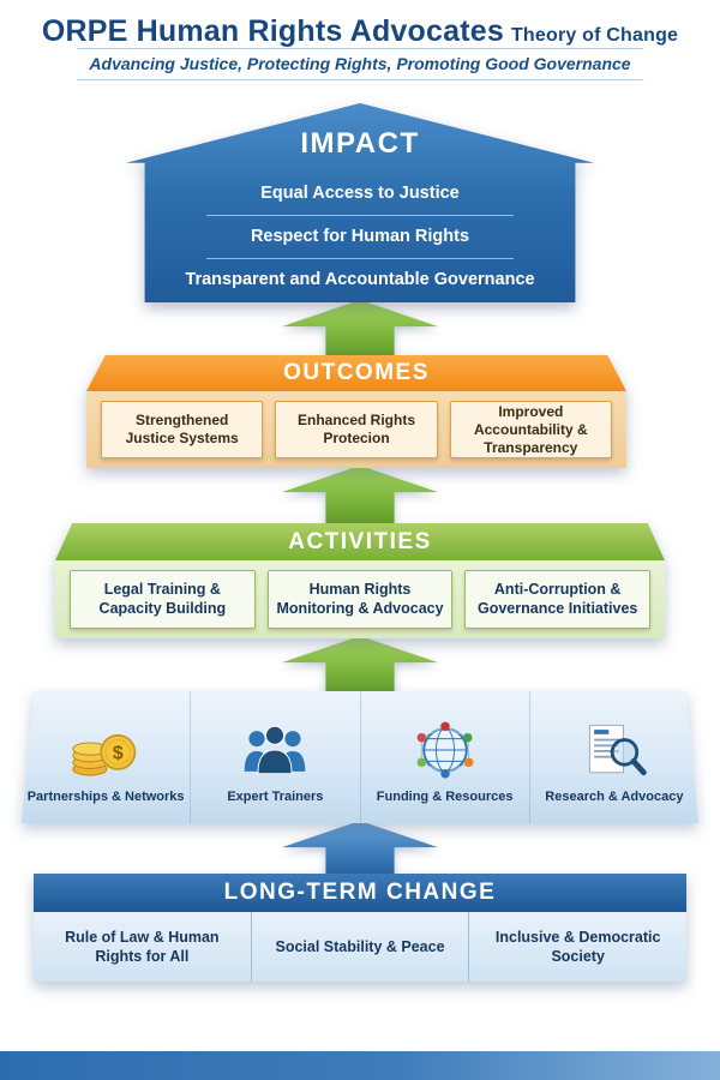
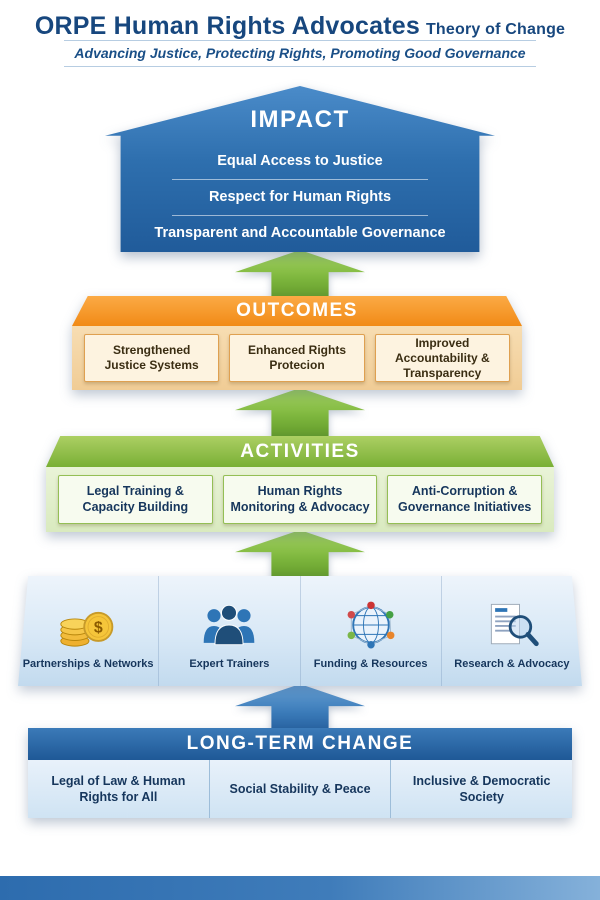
  ORPE Human Rights Advocates Theory of Change
  Advancing Justice, Protecting Rights, Promoting Good Governance
  IMPACT
  Equal Access to Justice
  Respect for Human Rights
  Transparent and Accountable Governance
  OUTCOMES
  Strengthened Justice Systems
  Enhanced Rights Protecion
  Improved Accountability & Transparency
  ACTIVITIES
  Legal Training & Capacity Building
  Human Rights Monitoring & Advocacy
  Anti-Corruption & Governance Initiatives
  $
  Partnerships & Networks
  Expert Trainers
  Funding & Resources
  Research & Advocacy
  LONG-TERM CHANGE
- Rule of Law & Human Rights for All
+ Legal of Law & Human Rights for All
  Social Stability & Peace
  Inclusive & Democratic Society
